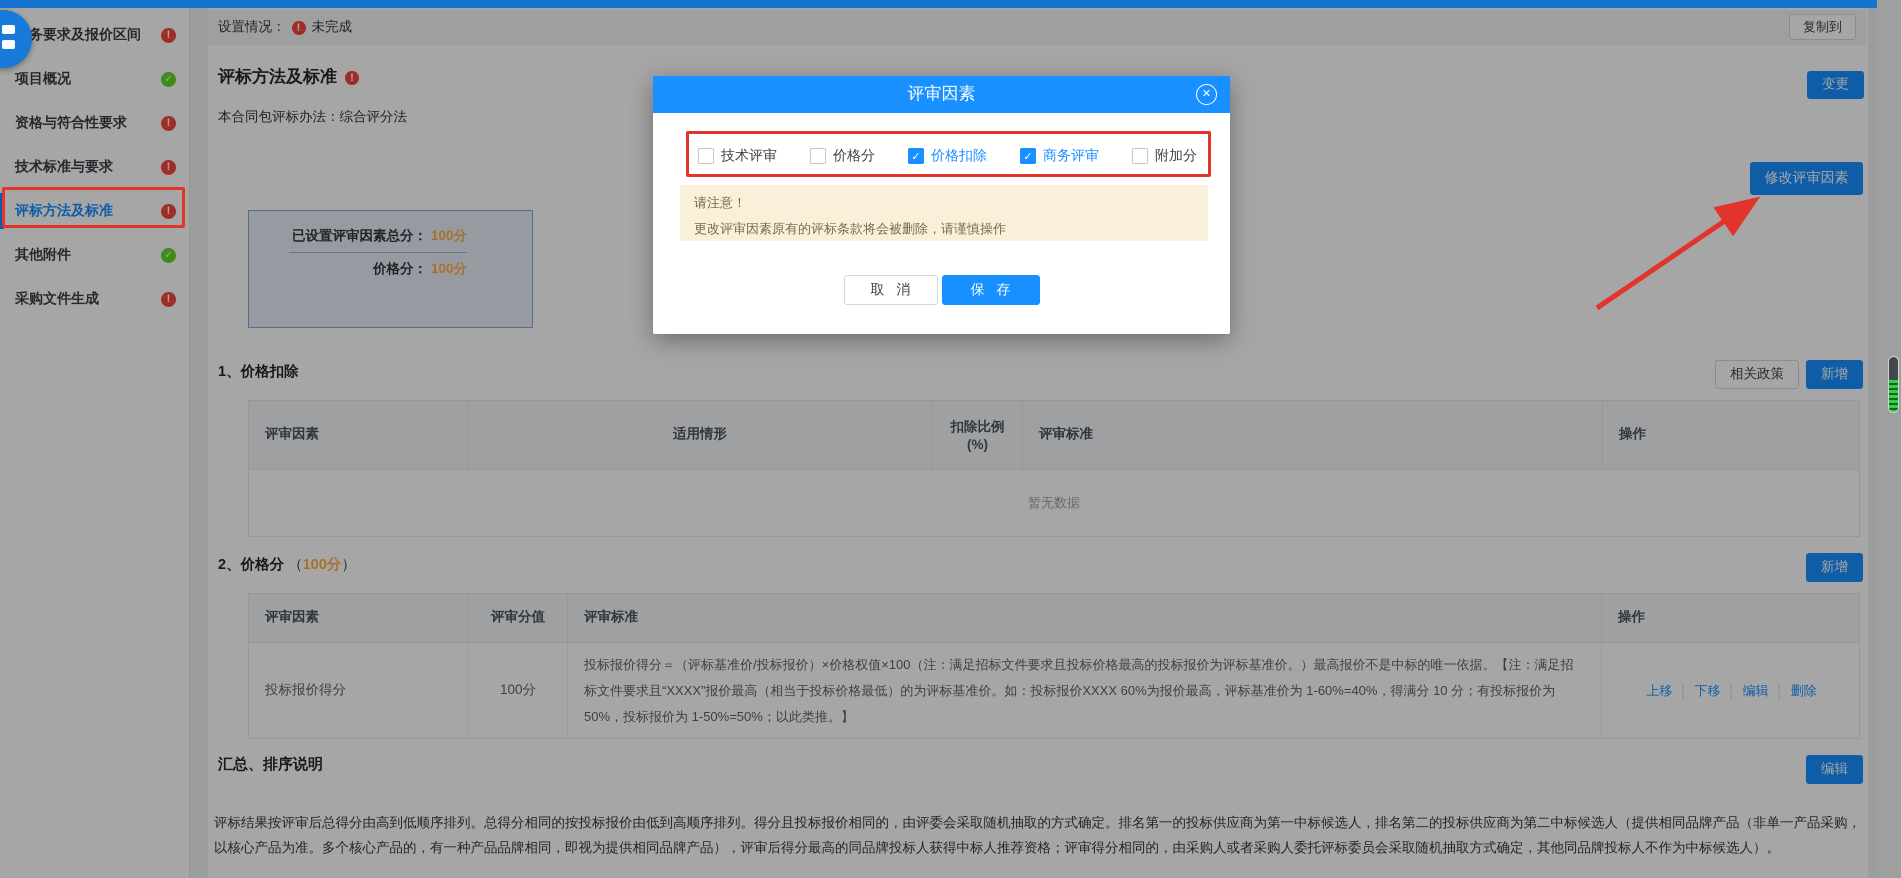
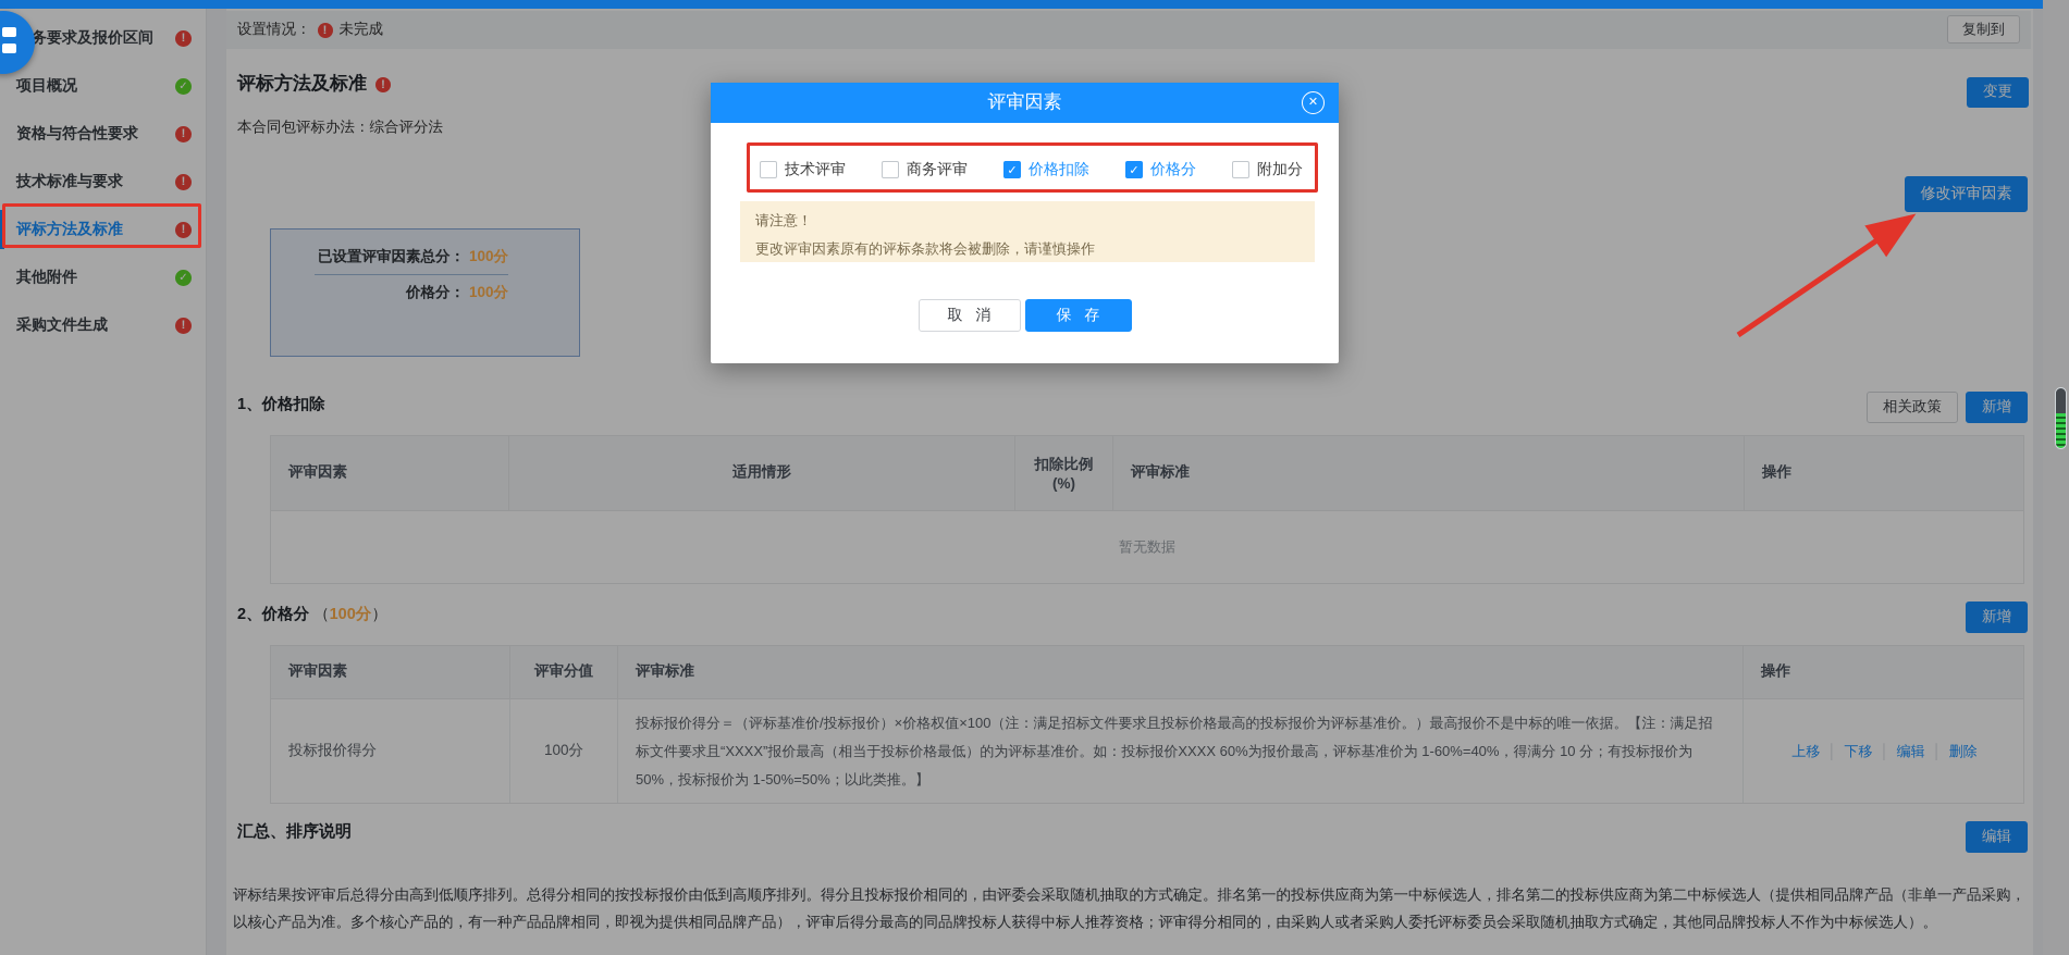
  务要求及报价区间
  项目概况
  资格与符合性要求
  技术标准与要求
  评标方法及标准
  其他附件
  采购文件生成
  设置情况：
  未完成
  复制到
  评标方法及标准
  变更
  本合同包评标办法：综合评分法
  修改评审因素
  已设置评审因素总分： 100分
  价格分： 100分
  1、价格扣除
  相关政策
  新增
  评审因素
  适用情形
  扣除比例
  (%)
  评审标准
  操作
  暂无数据
  2、价格分 （100分）
  新增
  评审因素
  评审分值
  评审标准
  操作
  投标报价得分
  100分
  投标报价得分＝（评标基准价/投标报价）×价格权值×100（注：满足招标文件要求且投标价格最高的投标报价为评标基准价。）最高报价不是中标的唯一依据。【注：满足招标文件要求且“XXXX”报价最高（相当于投标价格最低）的为评标基准价。如：投标报价XXXX 60%为报价最高，评标基准价为 1-60%=40%，得满分 10 分；有投标报价为 50%，投标报价为 1-50%=50%；以此类推。】
  上移
  下移
  编辑
  删除
  汇总、排序说明
  编辑
  评标结果按评审后总得分由高到低顺序排列。总得分相同的按投标报价由低到高顺序排列。得分且投标报价相同的，由评委会采取随机抽取的方式确定。排名第一的投标供应商为第一中标候选人，排名第二的投标供应商为第二中标候选人（提供相同品牌产品（非单一产品采购，以核心产品为准。多个核心产品的，有一种产品品牌相同，即视为提供相同品牌产品），评审后得分最高的同品牌投标人获得中标人推荐资格；评审得分相同的，由采购人或者采购人委托评标委员会采取随机抽取方式确定，其他同品牌投标人不作为中标候选人）。
  评审因素
  ✕
  技术评审
- 价格分
+ 商务评审
  价格扣除
- 商务评审
+ 价格分
  附加分
  请注意！
  更改评审因素原有的评标条款将会被删除，请谨慎操作
  取 消
  保 存
